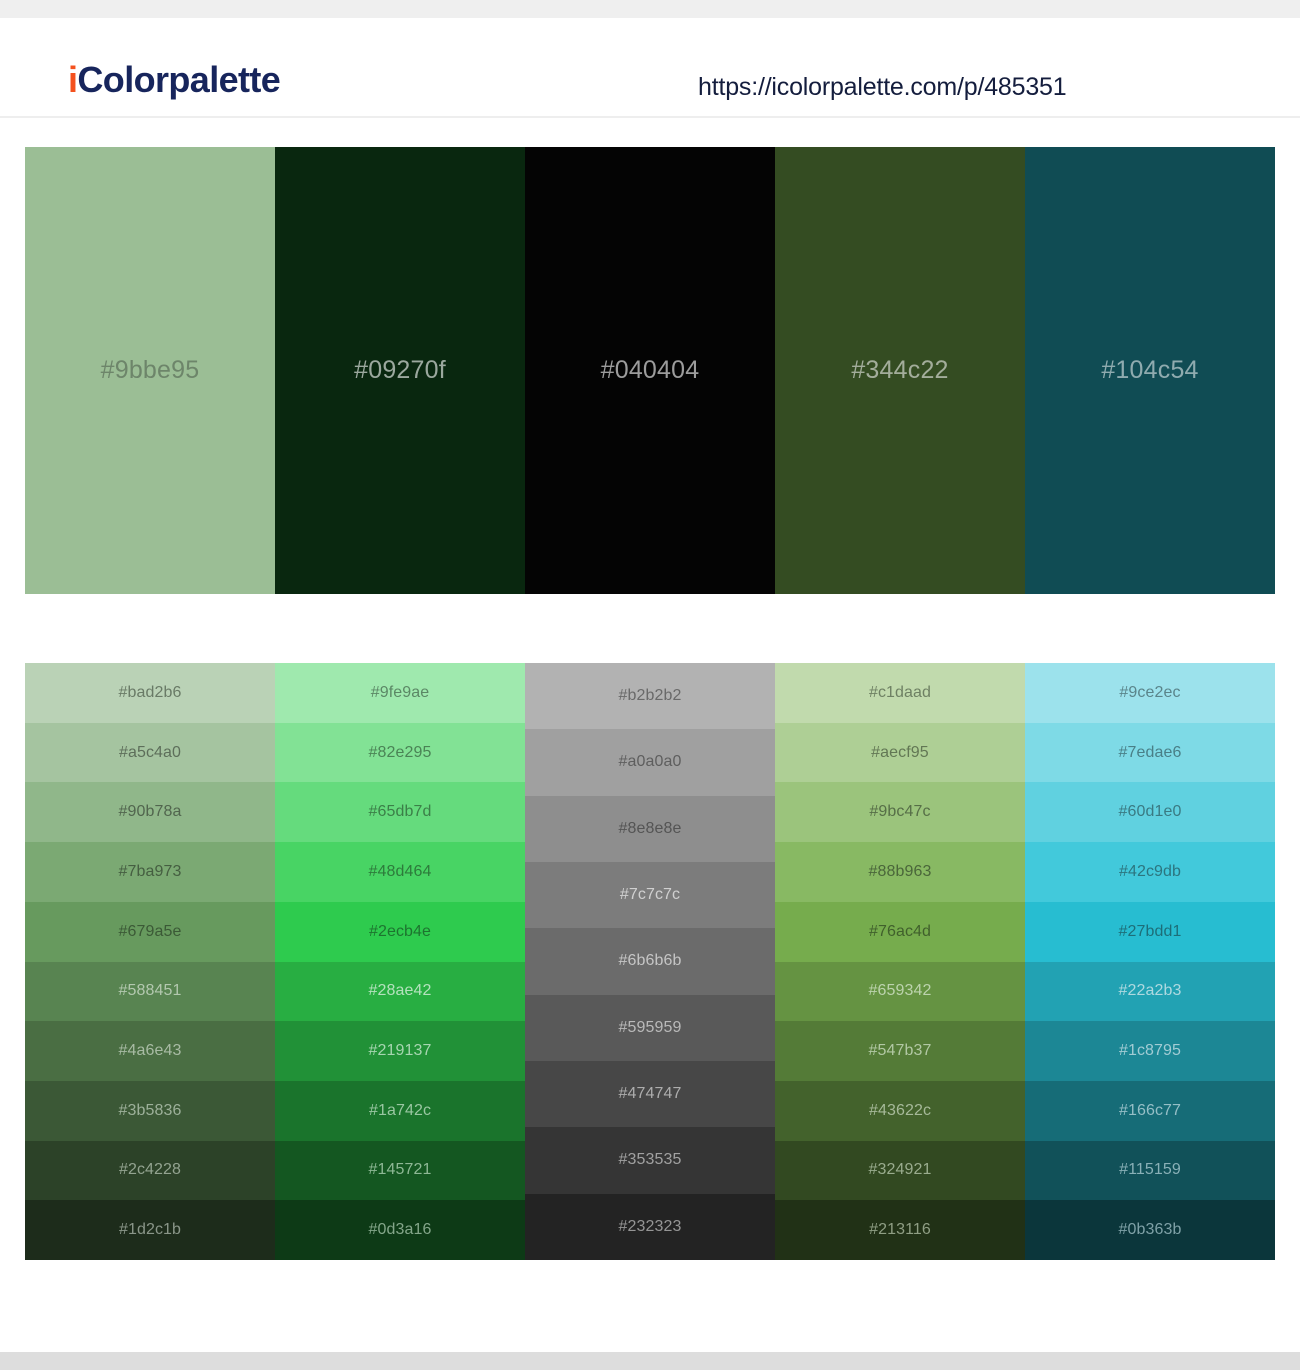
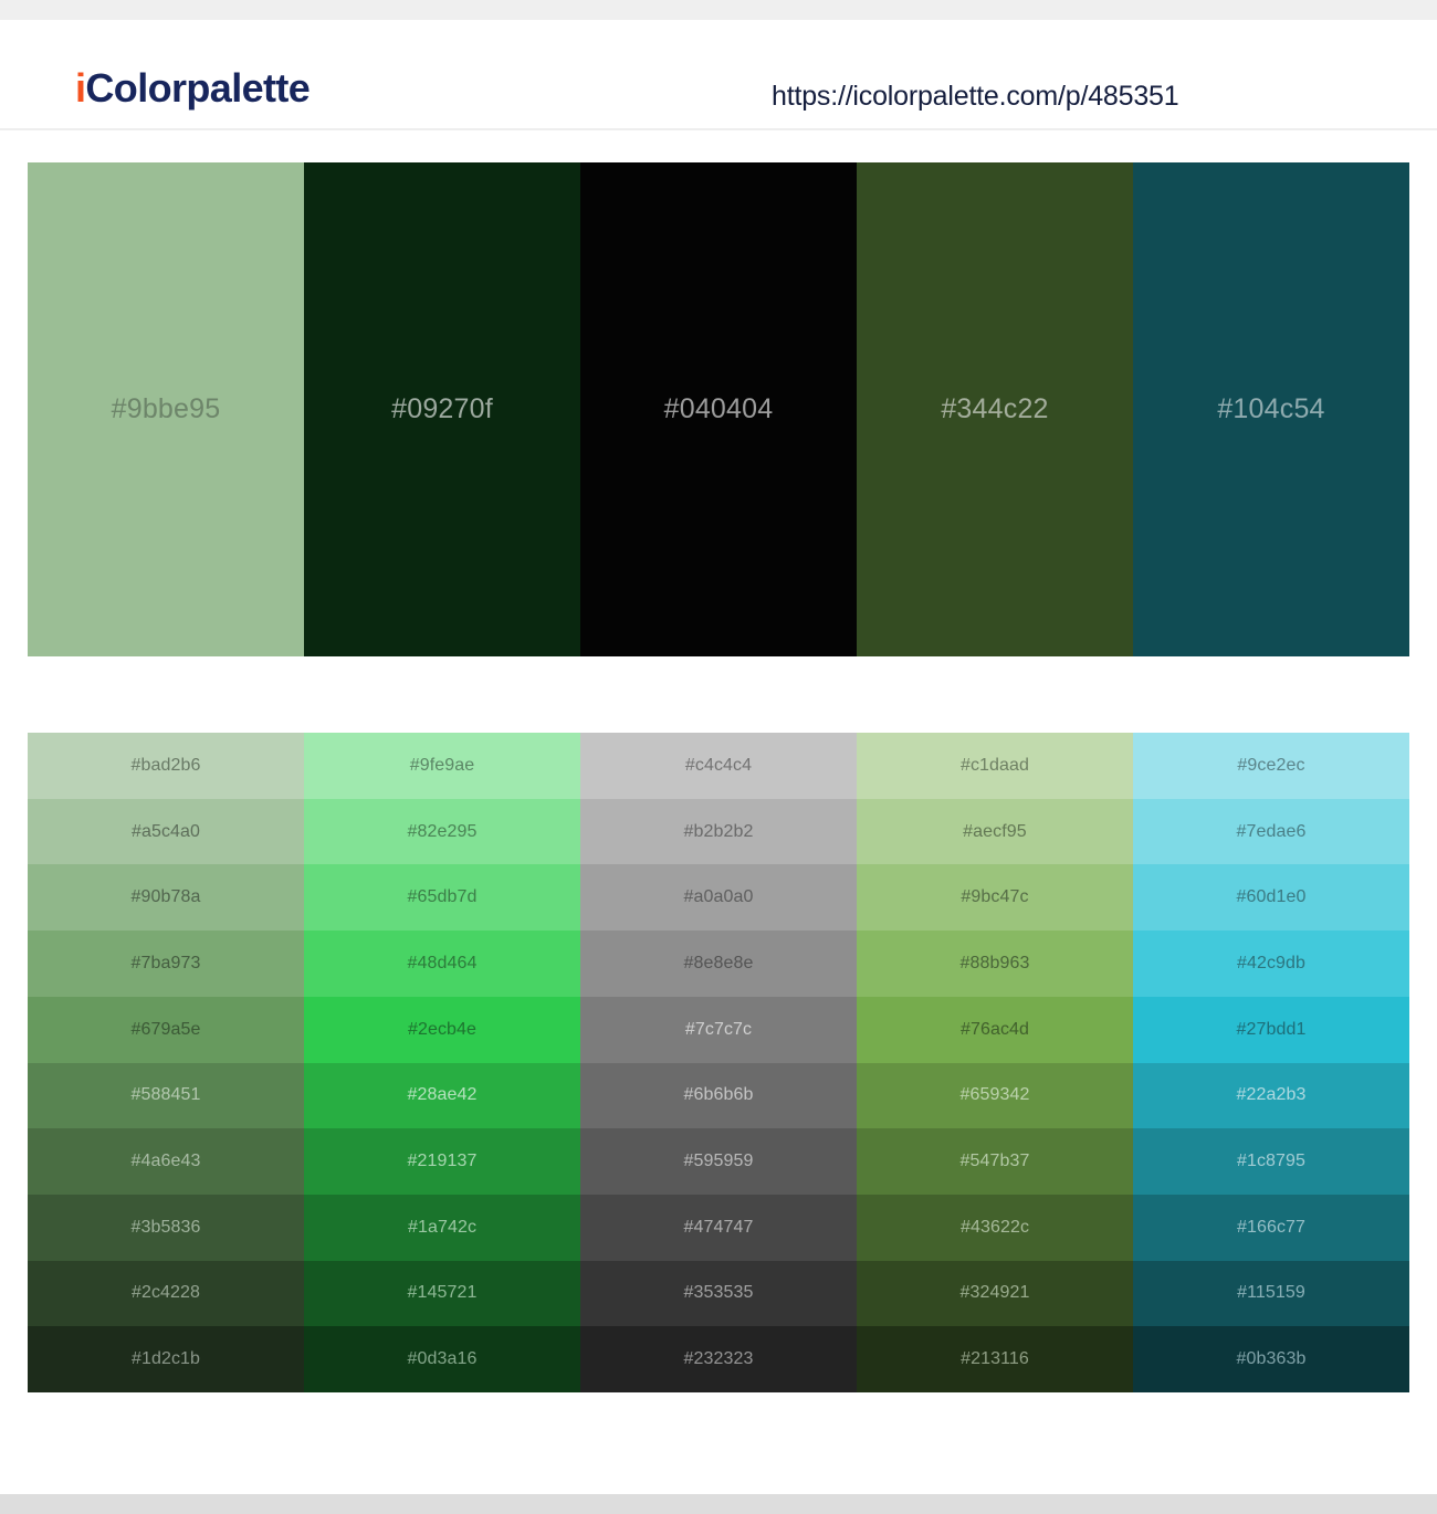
  iColorpalette
  https://icolorpalette.com/p/485351
  #9bbe95
  #09270f
  #040404
  #344c22
  #104c54
  #bad2b6
  #a5c4a0
  #90b78a
  #7ba973
  #679a5e
  #588451
  #4a6e43
  #3b5836
  #2c4228
  #1d2c1b
  #9fe9ae
  #82e295
  #65db7d
  #48d464
  #2ecb4e
  #28ae42
  #219137
  #1a742c
  #145721
  #0d3a16
+ #c4c4c4
  #b2b2b2
  #a0a0a0
  #8e8e8e
  #7c7c7c
  #6b6b6b
  #595959
  #474747
  #353535
  #232323
  #c1daad
  #aecf95
  #9bc47c
  #88b963
  #76ac4d
  #659342
  #547b37
  #43622c
  #324921
  #213116
  #9ce2ec
  #7edae6
  #60d1e0
  #42c9db
  #27bdd1
  #22a2b3
  #1c8795
  #166c77
  #115159
  #0b363b
